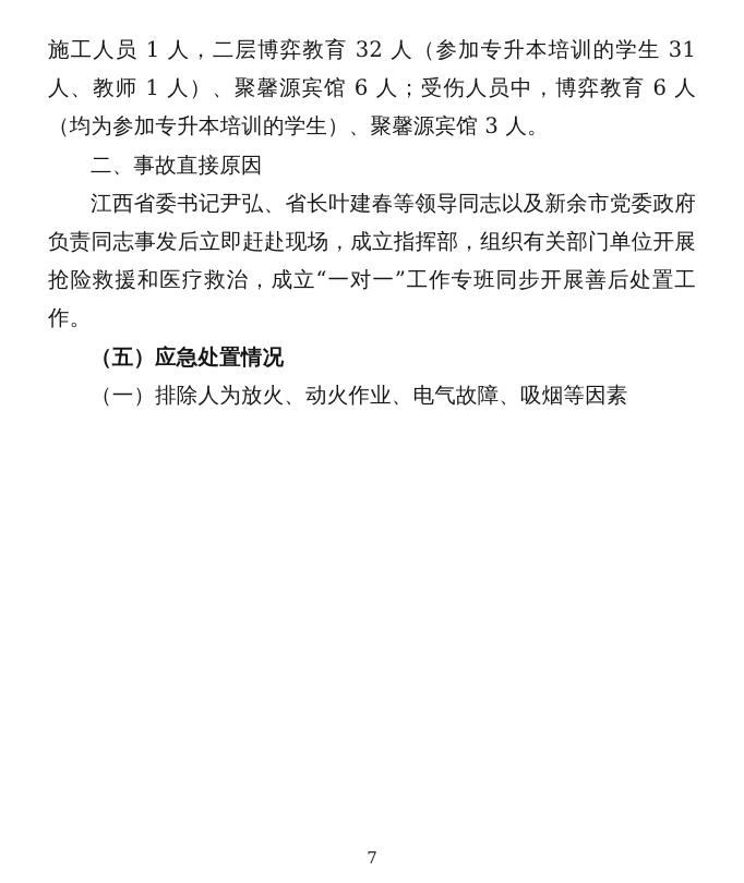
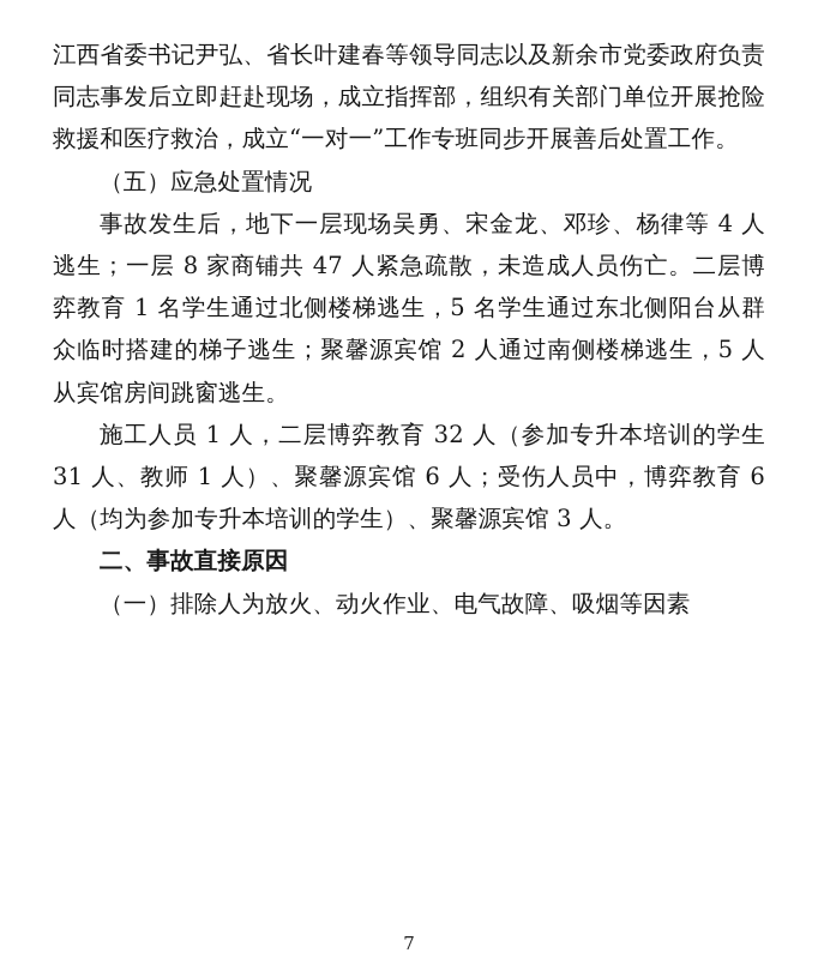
- 施工人员 1 人，二层博弈教育 32 人（参加专升本培训的学生 31 人、教师 1 人）、聚馨源宾馆 6 人；受伤人员中，博弈教育 6 人（均为参加专升本培训的学生）、聚馨源宾馆 3 人。
+ 江西省委书记尹弘、省长叶建春等领导同志以及新余市党委政府负责同志事发后立即赶赴现场，成立指挥部，组织有关部门单位开展抢险救援和医疗救治，成立“一对一”工作专班同步开展善后处置工作。
- 二、事故直接原因
+ （五）应急处置情况
+ 事故发生后，地下一层现场吴勇、宋金龙、邓珍、杨律等 4 人逃生；一层 8 家商铺共 47 人紧急疏散，未造成人员伤亡。二层博弈教育 1 名学生通过北侧楼梯逃生，5 名学生通过东北侧阳台从群众临时搭建的梯子逃生；聚馨源宾馆 2 人通过南侧楼梯逃生，5 人从宾馆房间跳窗逃生。
- 江西省委书记尹弘、省长叶建春等领导同志以及新余市党委政府负责同志事发后立即赶赴现场，成立指挥部，组织有关部门单位开展抢险救援和医疗救治，成立“一对一”工作专班同步开展善后处置工作。
+ 施工人员 1 人，二层博弈教育 32 人（参加专升本培训的学生 31 人、教师 1 人）、聚馨源宾馆 6 人；受伤人员中，博弈教育 6 人（均为参加专升本培训的学生）、聚馨源宾馆 3 人。
- （五）应急处置情况
+ 二、事故直接原因
  （一）排除人为放火、动火作业、电气故障、吸烟等因素
  7
